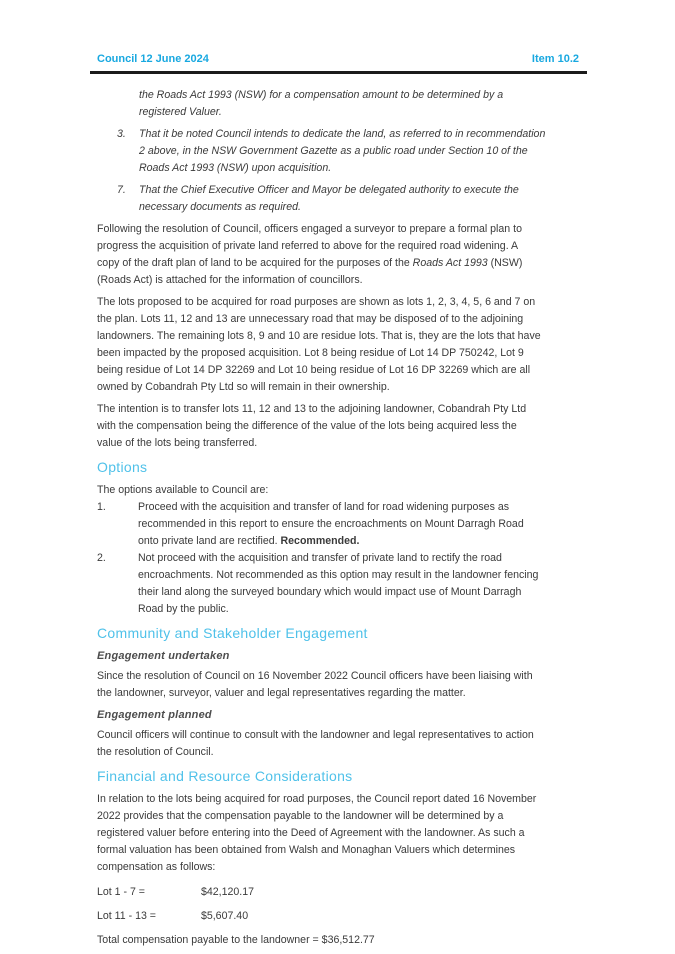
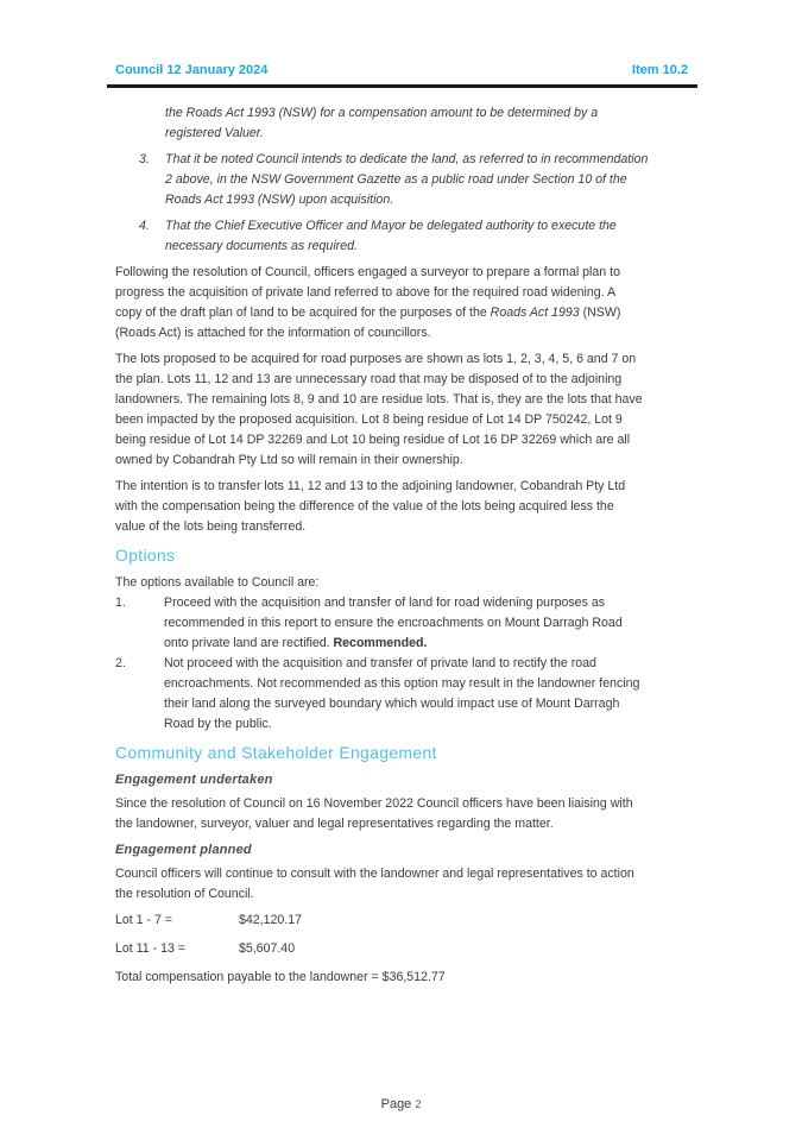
- Council 12 June 2024
+ Council 12 January 2024
  Item 10.2
  the Roads Act 1993 (NSW) for a compensation amount to be determined by a
  registered Valuer.
  3.
  That it be noted Council intends to dedicate the land, as referred to in recommendation
  2 above, in the NSW Government Gazette as a public road under Section 10 of the
  Roads Act 1993 (NSW) upon acquisition.
- 7.
+ 4.
  That the Chief Executive Officer and Mayor be delegated authority to execute the
  necessary documents as required.
  Following the resolution of Council, officers engaged a surveyor to prepare a formal plan to
  progress the acquisition of private land referred to above for the required road widening. A
  copy of the draft plan of land to be acquired for the purposes of the Roads Act 1993 (NSW)
  (Roads Act) is attached for the information of councillors.
  The lots proposed to be acquired for road purposes are shown as lots 1, 2, 3, 4, 5, 6 and 7 on
  the plan. Lots 11, 12 and 13 are unnecessary road that may be disposed of to the adjoining
  landowners. The remaining lots 8, 9 and 10 are residue lots. That is, they are the lots that have
  been impacted by the proposed acquisition. Lot 8 being residue of Lot 14 DP 750242, Lot 9
  being residue of Lot 14 DP 32269 and Lot 10 being residue of Lot 16 DP 32269 which are all
  owned by Cobandrah Pty Ltd so will remain in their ownership.
  The intention is to transfer lots 11, 12 and 13 to the adjoining landowner, Cobandrah Pty Ltd
  with the compensation being the difference of the value of the lots being acquired less the
  value of the lots being transferred.
  Options
  The options available to Council are:
  1.
  Proceed with the acquisition and transfer of land for road widening purposes as
  recommended in this report to ensure the encroachments on Mount Darragh Road
  onto private land are rectified. Recommended.
  2.
  Not proceed with the acquisition and transfer of private land to rectify the road
  encroachments. Not recommended as this option may result in the landowner fencing
  their land along the surveyed boundary which would impact use of Mount Darragh
  Road by the public.
  Community and Stakeholder Engagement
  Engagement undertaken
  Since the resolution of Council on 16 November 2022 Council officers have been liaising with
  the landowner, surveyor, valuer and legal representatives regarding the matter.
  Engagement planned
  Council officers will continue to consult with the landowner and legal representatives to action
  the resolution of Council.
- Financial and Resource Considerations
- In relation to the lots being acquired for road purposes, the Council report dated 16 November
- 2022 provides that the compensation payable to the landowner will be determined by a
- registered valuer before entering into the Deed of Agreement with the landowner. As such a
- formal valuation has been obtained from Walsh and Monaghan Valuers which determines
- compensation as follows:
  Lot 1 - 7 = $42,120.17
  Lot 11 - 13 = $5,607.40
  Total compensation payable to the landowner = $36,512.77
+ Page 2
